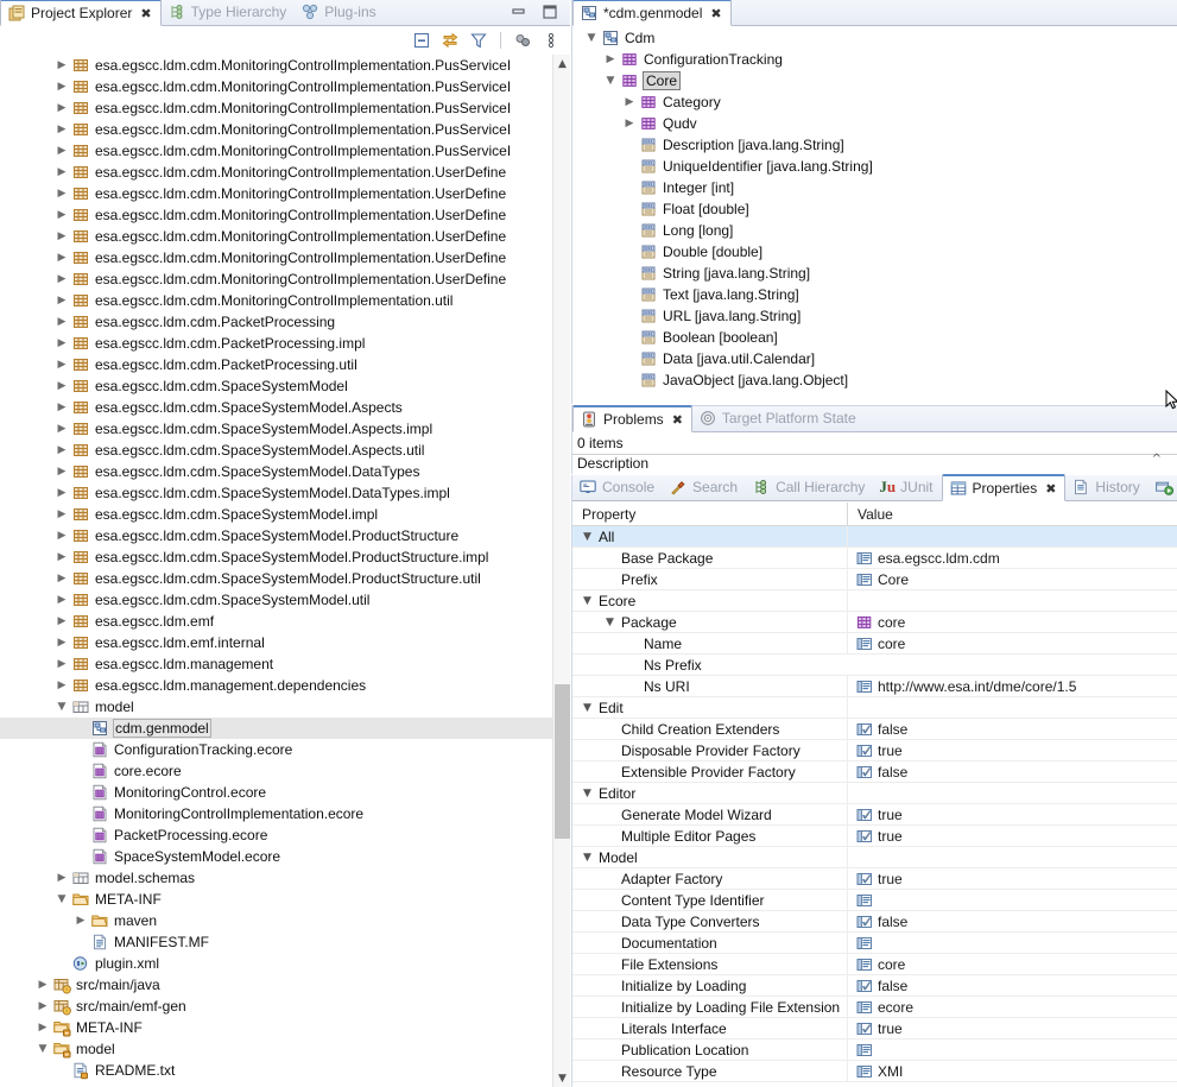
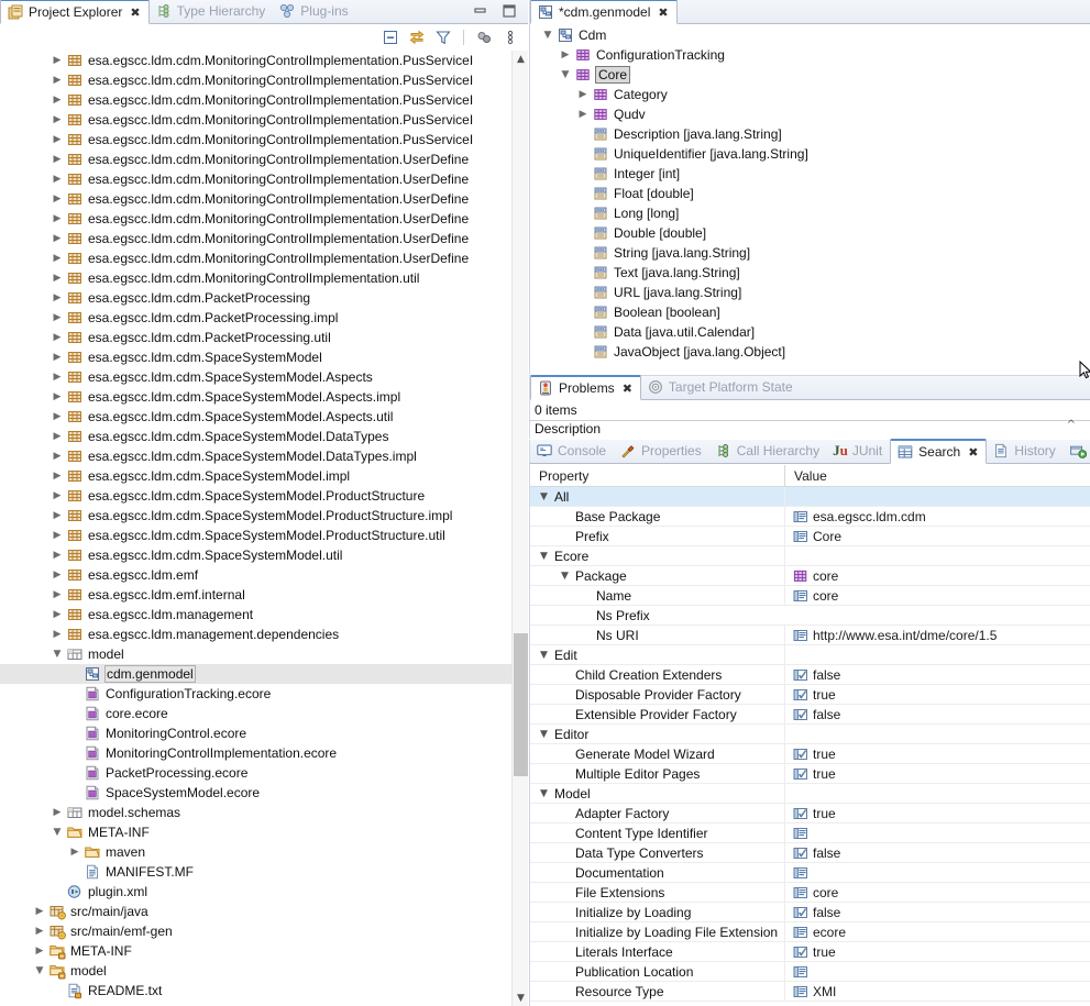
  Project Explorer
  ✖
  Type Hierarchy
  Plug-ins
  ▶
  esa.egscc.ldm.cdm.MonitoringControlImplementation.PusServiceI
  ▶
  esa.egscc.ldm.cdm.MonitoringControlImplementation.PusServiceI
  ▶
  esa.egscc.ldm.cdm.MonitoringControlImplementation.PusServiceI
  ▶
  esa.egscc.ldm.cdm.MonitoringControlImplementation.PusServiceI
  ▶
  esa.egscc.ldm.cdm.MonitoringControlImplementation.PusServiceI
  ▶
  esa.egscc.ldm.cdm.MonitoringControlImplementation.UserDefine
  ▶
  esa.egscc.ldm.cdm.MonitoringControlImplementation.UserDefine
  ▶
  esa.egscc.ldm.cdm.MonitoringControlImplementation.UserDefine
  ▶
  esa.egscc.ldm.cdm.MonitoringControlImplementation.UserDefine
  ▶
  esa.egscc.ldm.cdm.MonitoringControlImplementation.UserDefine
  ▶
  esa.egscc.ldm.cdm.MonitoringControlImplementation.UserDefine
  ▶
  esa.egscc.ldm.cdm.MonitoringControlImplementation.util
  ▶
  esa.egscc.ldm.cdm.PacketProcessing
  ▶
  esa.egscc.ldm.cdm.PacketProcessing.impl
  ▶
  esa.egscc.ldm.cdm.PacketProcessing.util
  ▶
  esa.egscc.ldm.cdm.SpaceSystemModel
  ▶
  esa.egscc.ldm.cdm.SpaceSystemModel.Aspects
  ▶
  esa.egscc.ldm.cdm.SpaceSystemModel.Aspects.impl
  ▶
  esa.egscc.ldm.cdm.SpaceSystemModel.Aspects.util
  ▶
  esa.egscc.ldm.cdm.SpaceSystemModel.DataTypes
  ▶
  esa.egscc.ldm.cdm.SpaceSystemModel.DataTypes.impl
  ▶
  esa.egscc.ldm.cdm.SpaceSystemModel.impl
  ▶
  esa.egscc.ldm.cdm.SpaceSystemModel.ProductStructure
  ▶
  esa.egscc.ldm.cdm.SpaceSystemModel.ProductStructure.impl
  ▶
  esa.egscc.ldm.cdm.SpaceSystemModel.ProductStructure.util
  ▶
  esa.egscc.ldm.cdm.SpaceSystemModel.util
  ▶
  esa.egscc.ldm.emf
  ▶
  esa.egscc.ldm.emf.internal
  ▶
  esa.egscc.ldm.management
  ▶
  esa.egscc.ldm.management.dependencies
  ▼
  model
  cdm.genmodel
  ConfigurationTracking.ecore
  core.ecore
  MonitoringControl.ecore
  MonitoringControlImplementation.ecore
  PacketProcessing.ecore
  SpaceSystemModel.ecore
  ▶
  model.schemas
  ▼
  META-INF
  ▶
  maven
  MANIFEST.MF
  plugin.xml
  ▶
  src/main/java
  ▶
  src/main/emf-gen
  ▶
  META-INF
  ▼
  model
  README.txt
  ▲
  ▼
  *cdm.genmodel
  ✖
  ▼
  Cdm
  ▶
  ConfigurationTracking
  ▼
  Core
  ▶
  Category
  ▶
  Qudv
  Description [java.lang.String]
  UniqueIdentifier [java.lang.String]
  Integer [int]
  Float [double]
  Long [long]
  Double [double]
  String [java.lang.String]
  Text [java.lang.String]
  URL [java.lang.String]
  Boolean [boolean]
  Data [java.util.Calendar]
  JavaObject [java.lang.Object]
  Problems
  ✖
  Target Platform State
  0 items
  Description
  ^
  Console
- Search
+ Properties
  Call Hierarchy
  Ju
  JUnit
- Properties
+ Search
  ✖
  History
  Property
  Value
  ▼
  All
  Base Package
  esa.egscc.ldm.cdm
  Prefix
  Core
  ▼
  Ecore
  ▼
  Package
  core
  Name
  core
  Ns Prefix
  Ns URI
  http://www.esa.int/dme/core/1.5
  ▼
  Edit
  Child Creation Extenders
  false
  Disposable Provider Factory
  true
  Extensible Provider Factory
  false
  ▼
  Editor
  Generate Model Wizard
  true
  Multiple Editor Pages
  true
  ▼
  Model
  Adapter Factory
  true
  Content Type Identifier
  Data Type Converters
  false
  Documentation
  File Extensions
  core
  Initialize by Loading
  false
  Initialize by Loading File Extension
  ecore
  Literals Interface
  true
  Publication Location
  Resource Type
  XMI
